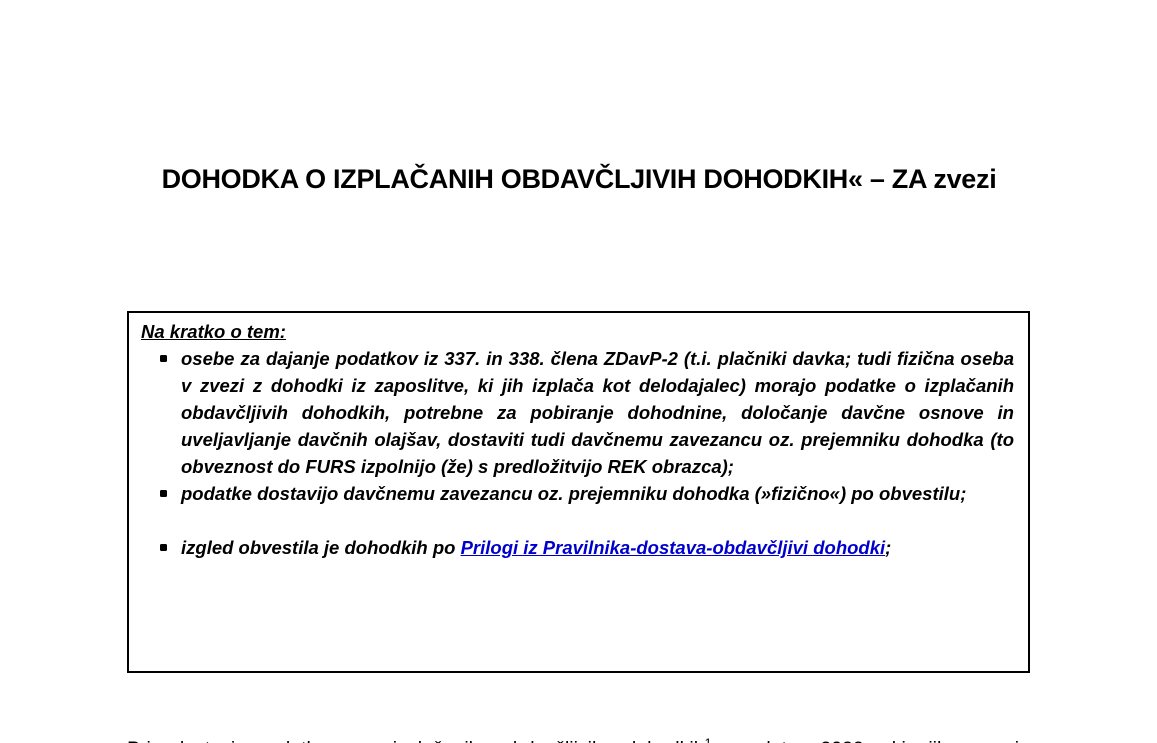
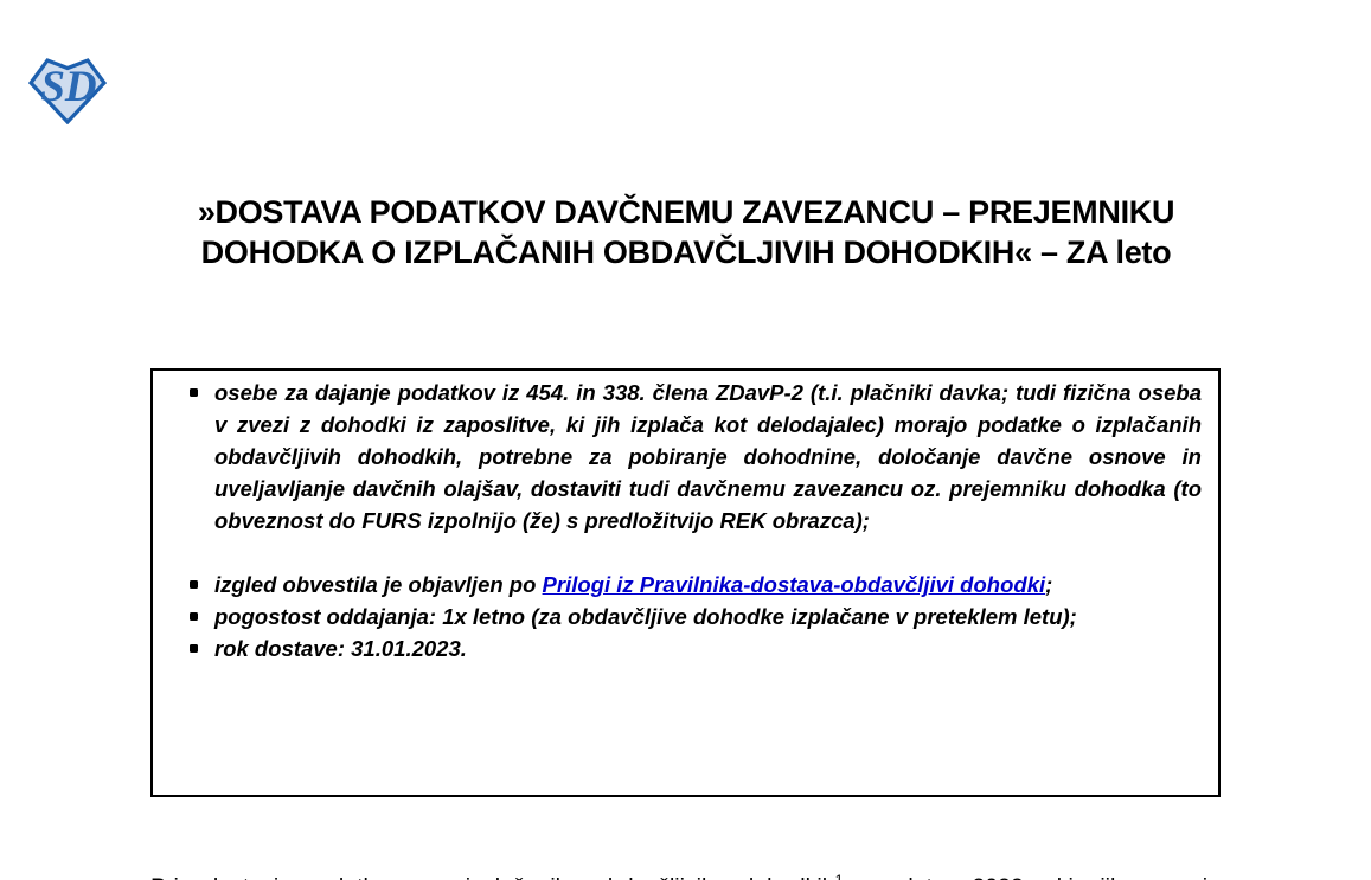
+ SD
+ »DOSTAVA PODATKOV DAVČNEMU ZAVEZANCU – PREJEMNIKU
- DOHODKA O IZPLAČANIH OBDAVČLJIVIH DOHODKIH« – ZA zvezi
+ DOHODKA O IZPLAČANIH OBDAVČLJIVIH DOHODKIH« – ZA leto
- Na kratko o tem:
- osebe za dajanje podatkov iz 337. in 338. člena ZDavP-2 (t.i. plačniki davka; tudi fizična oseba v zvezi z dohodki iz zaposlitve, ki jih izplača kot delodajalec) morajo podatke o izplačanih obdavčljivih dohodkih, potrebne za pobiranje dohodnine, določanje davčne osnove in uveljavljanje davčnih olajšav, dostaviti tudi davčnemu zavezancu oz. prejemniku dohodka (to obveznost do FURS izpolnijo (že) s predložitvijo REK obrazca);
+ osebe za dajanje podatkov iz 454. in 338. člena ZDavP-2 (t.i. plačniki davka; tudi fizična oseba v zvezi z dohodki iz zaposlitve, ki jih izplača kot delodajalec) morajo podatke o izplačanih obdavčljivih dohodkih, potrebne za pobiranje dohodnine, določanje davčne osnove in uveljavljanje davčnih olajšav, dostaviti tudi davčnemu zavezancu oz. prejemniku dohodka (to obveznost do FURS izpolnijo (že) s predložitvijo REK obrazca);
- podatke dostavijo davčnemu zavezancu oz. prejemniku dohodka (»fizično«) po obvestilu;
- izgled obvestila je dohodkih po Prilogi iz Pravilnika-dostava-obdavčljivi dohodki;
+ izgled obvestila je objavljen po Prilogi iz Pravilnika-dostava-obdavčljivi dohodki;
+ pogostost oddajanja: 1x letno (za obdavčljive dohodke izplačane v preteklem letu);
+ rok dostave: 31.01.2023.
